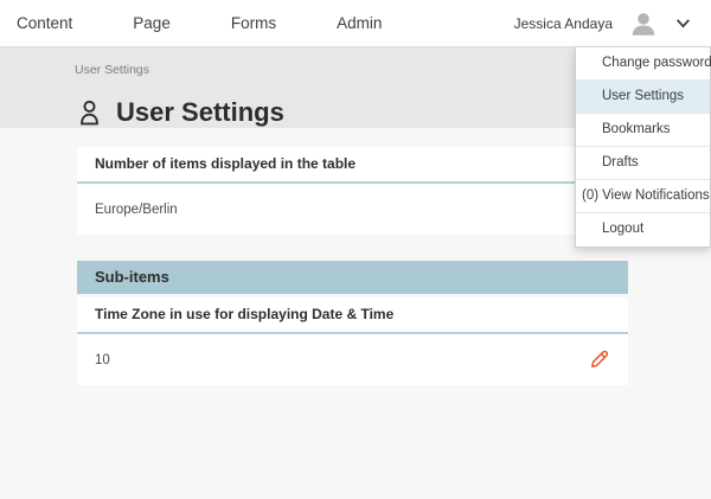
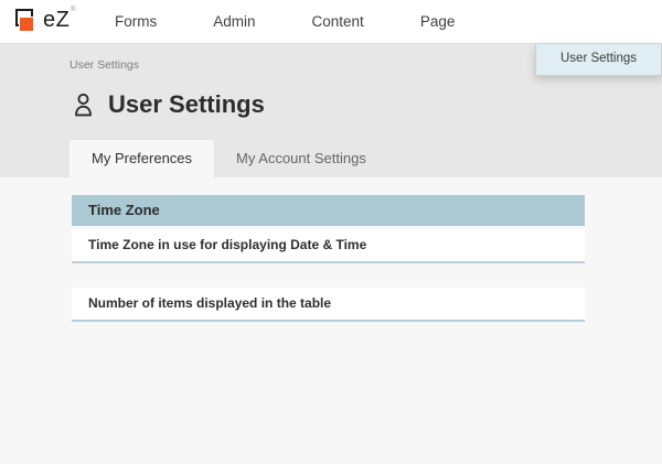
+ eZ
- Content
+ Forms
- Page
+ Admin
- Forms
+ Content
- Admin
+ Page
- Jessica Andaya
  User Settings
  User Settings
+ My Preferences
+ My Account Settings
+ Time Zone
- Number of items displayed in the table
+ Time Zone in use for displaying Date & Time
- Europe/Berlin
- Sub-items
- Time Zone in use for displaying Date & Time
+ Number of items displayed in the table
- 10
- Change password
  User Settings
- Bookmarks
- Drafts
- (0) View Notifications
- Logout
